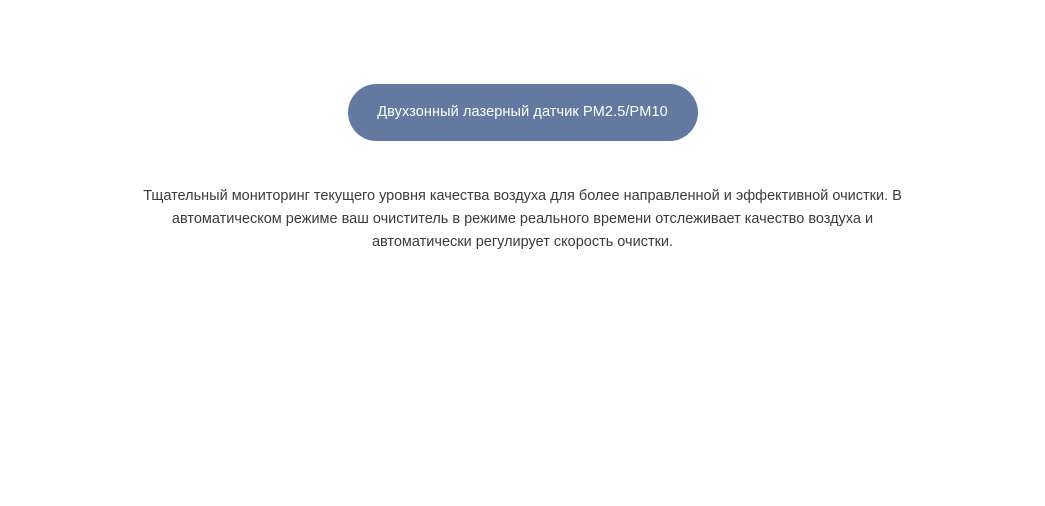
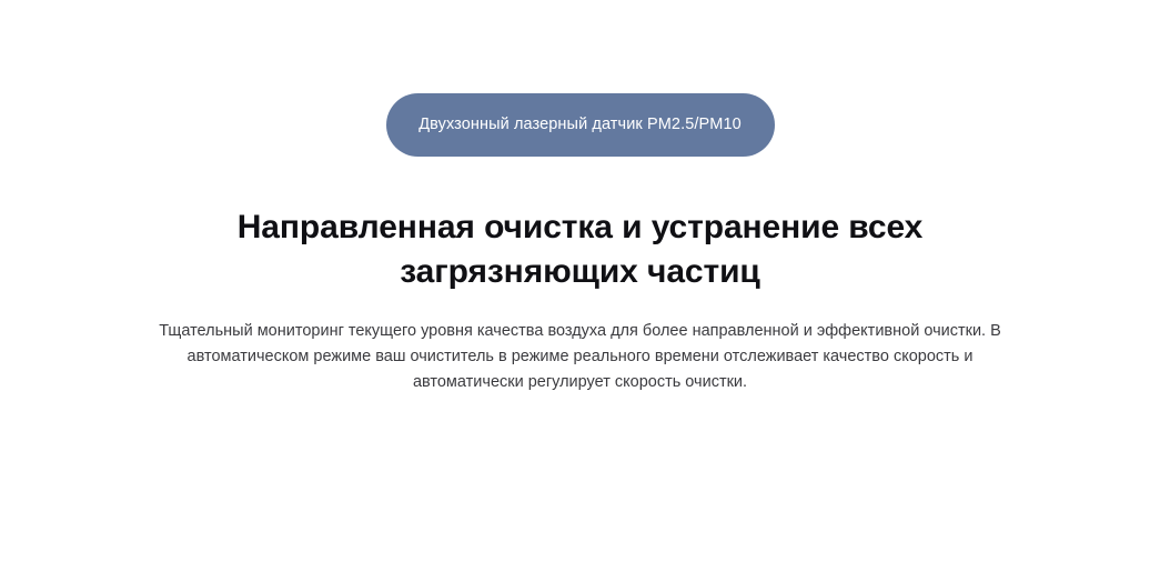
  Двухзонный лазерный датчик PM2.5/PM10
+ Направленная очистка и устранение всех
+ загрязняющих частиц
- Тщательный мониторинг текущего уровня качества воздуха для более направленной и эффективной очистки. В автоматическом режиме ваш очиститель в режиме реального времени отслеживает качество воздуха и автоматически регулирует скорость очистки.
+ Тщательный мониторинг текущего уровня качества воздуха для более направленной и эффективной очистки. В автоматическом режиме ваш очиститель в режиме реального времени отслеживает качество скорость и автоматически регулирует скорость очистки.
